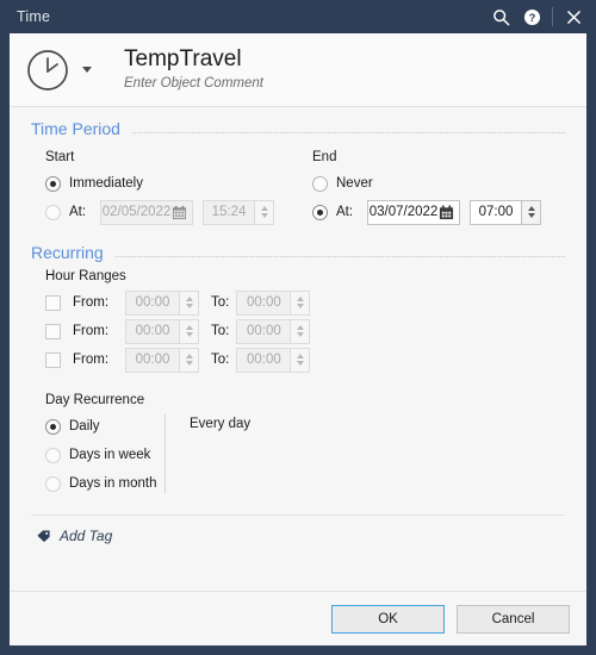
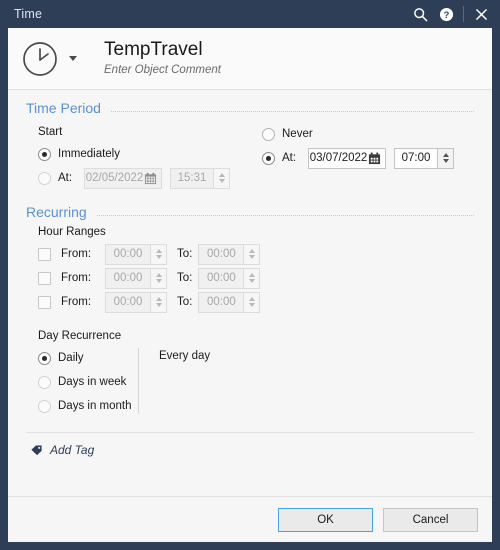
  Time
  ?
  TempTravel
  Enter Object Comment
  Time Period
  Start
  Immediately
  At:
  02/05/2022
- 15:24
+ 15:31
- End
  Never
  At:
  03/07/2022
  07:00
  Recurring
  Hour Ranges
  From:
  00:00
  To:
  00:00
  From:
  00:00
  To:
  00:00
  From:
  00:00
  To:
  00:00
  Day Recurrence
  Daily
  Days in week
  Days in month
  Every day
  Add Tag
  OK
  Cancel
